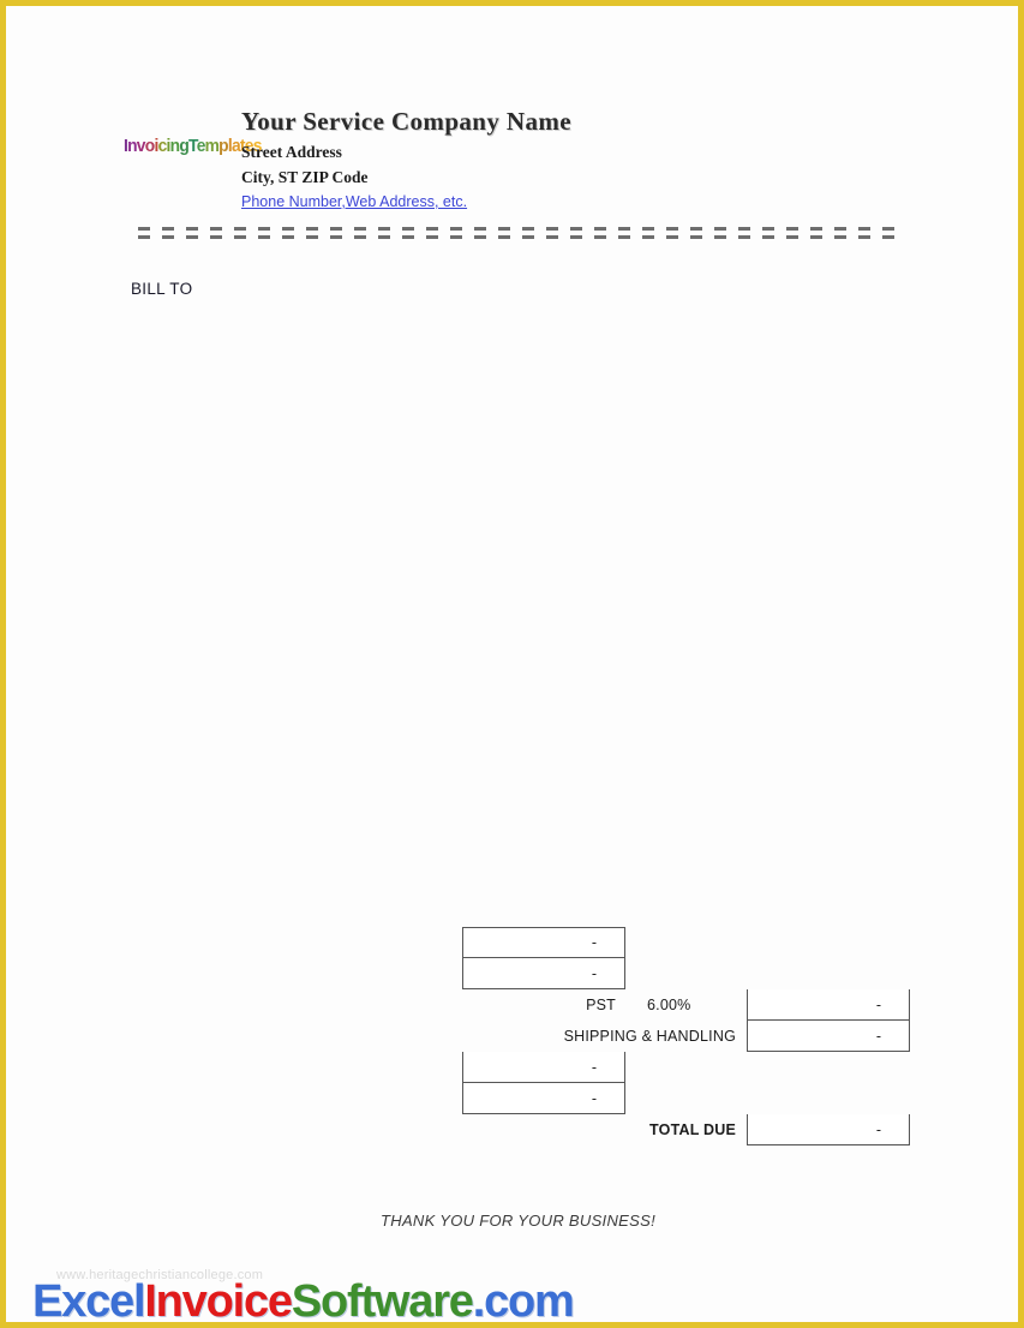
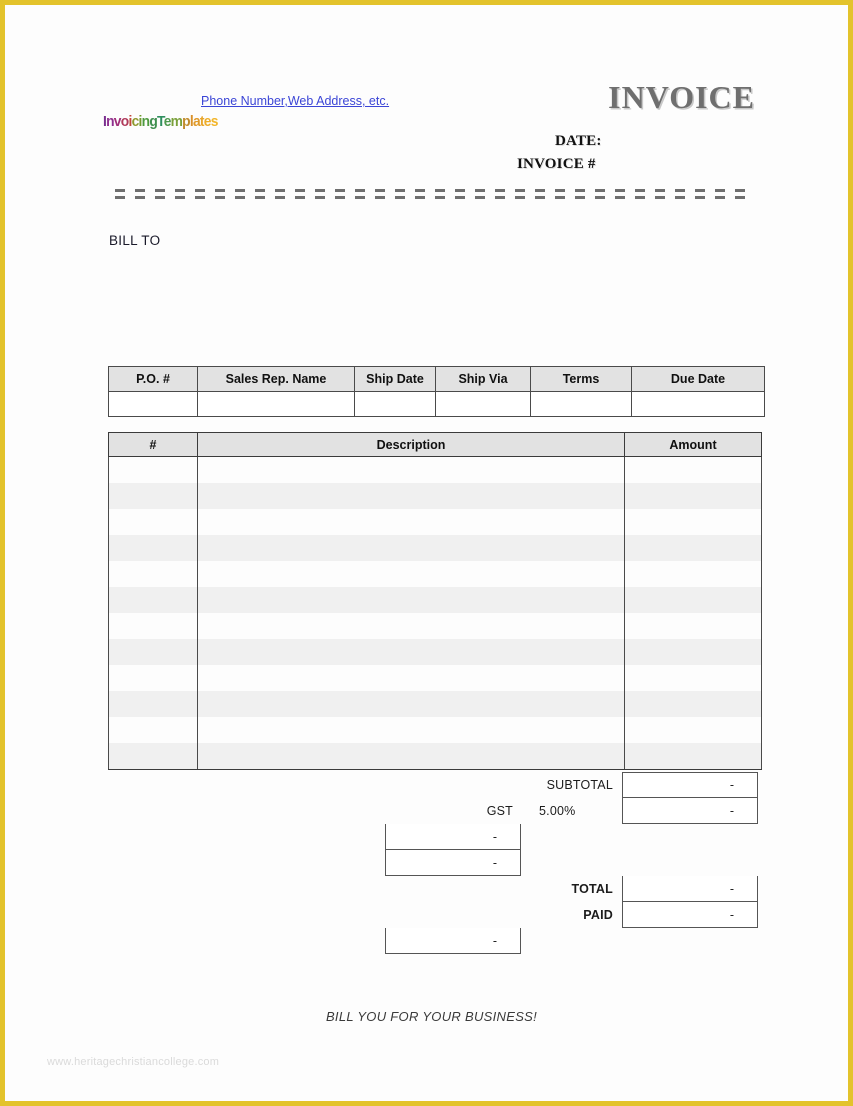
  InvoicingTemplates
- Your Service Company Name
- Street Address
- City, ST ZIP Code
  Phone Number,Web Address, etc.
+ INVOICE
+ DATE:
+ INVOICE #
  BILL TO
+ P.O. #	Sales Rep. Name	Ship Date	Ship Via	Terms	Due Date
+ #	Description	Amount
+ SUBTOTAL
  -
+ GST
+ 5.00%
  -
- PST
- 6.00%
  -
- SHIPPING & HANDLING
  -
+ TOTAL
  -
+ PAID
  -
- TOTAL DUE
  -
- THANK YOU FOR YOUR BUSINESS!
+ BILL YOU FOR YOUR BUSINESS!
  www.heritagechristiancollege.com
- ExcelInvoiceSoftware.com
